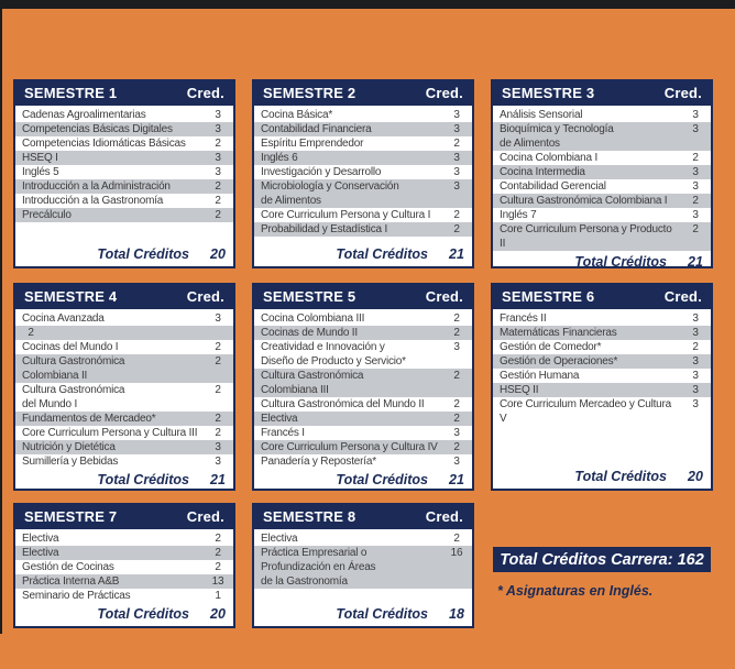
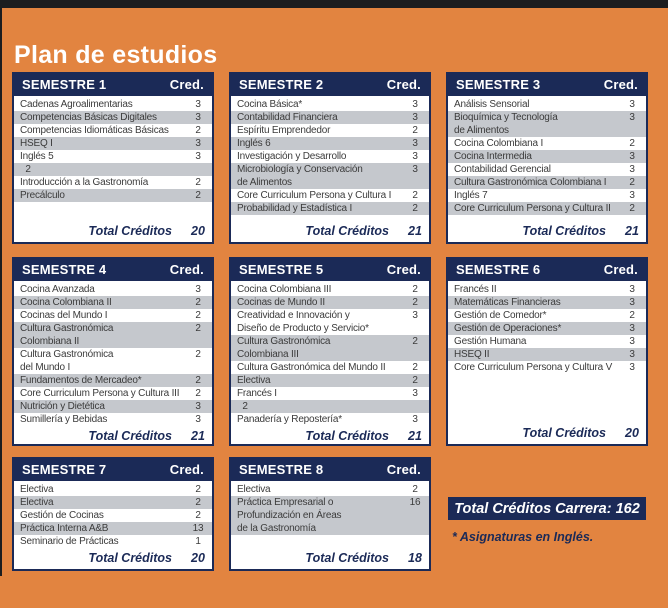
+ Plan de estudios
  SEMESTRE 1
  Cred.
  Cadenas Agroalimentarias
  3
  Competencias Básicas Digitales
  3
  Competencias Idiomáticas Básicas
  2
  HSEQ I
  3
  Inglés 5
  3
- Introducción a la Administración
  2
  Introducción a la Gastronomía
  2
  Precálculo
  2
  Total Créditos
  20
  SEMESTRE 2
  Cred.
  Cocina Básica*
  3
  Contabilidad Financiera
  3
  Espíritu Emprendedor
  2
  Inglés 6
  3
  Investigación y Desarrollo
  3
  Microbiología y Conservación
  de Alimentos
  3
  Core Curriculum Persona y Cultura I
  2
  Probabilidad y Estadística I
  2
  Total Créditos
  21
  SEMESTRE 3
  Cred.
  Análisis Sensorial
  3
  Bioquímica y Tecnología
  de Alimentos
  3
  Cocina Colombiana I
  2
  Cocina Intermedia
  3
  Contabilidad Gerencial
  3
  Cultura Gastronómica Colombiana I
  2
  Inglés 7
  3
- Core Curriculum Persona y Producto II
+ Core Curriculum Persona y Cultura II
  2
  Total Créditos
  21
  SEMESTRE 4
  Cred.
  Cocina Avanzada
  3
+ Cocina Colombiana II
  2
  Cocinas del Mundo I
  2
  Cultura Gastronómica
  Colombiana II
  2
  Cultura Gastronómica
  del Mundo I
  2
  Fundamentos de Mercadeo*
  2
  Core Curriculum Persona y Cultura III
  2
  Nutrición y Dietética
  3
  Sumillería y Bebidas
  3
  Total Créditos
  21
  SEMESTRE 5
  Cred.
  Cocina Colombiana III
  2
  Cocinas de Mundo II
  2
  Creatividad e Innovación y
  Diseño de Producto y Servicio*
  3
  Cultura Gastronómica
  Colombiana III
  2
  Cultura Gastronómica del Mundo II
  2
  Electiva
  2
  Francés I
  3
- Core Curriculum Persona y Cultura IV
  2
  Panadería y Repostería*
  3
  Total Créditos
  21
  SEMESTRE 6
  Cred.
  Francés II
  3
  Matemáticas Financieras
  3
  Gestión de Comedor*
  2
  Gestión de Operaciones*
  3
  Gestión Humana
  3
  HSEQ II
  3
- Core Curriculum Mercadeo y Cultura V
+ Core Curriculum Persona y Cultura V
  3
  Total Créditos
  20
  SEMESTRE 7
  Cred.
  Electiva
  2
  Electiva
  2
  Gestión de Cocinas
  2
  Práctica Interna A&B
  13
  Seminario de Prácticas
  1
  Total Créditos
  20
  SEMESTRE 8
  Cred.
  Electiva
  2
  Práctica Empresarial o
  Profundización en Áreas
  de la Gastronomía
  16
  Total Créditos
  18
  Total Créditos Carrera: 162
  * Asignaturas en Inglés.
